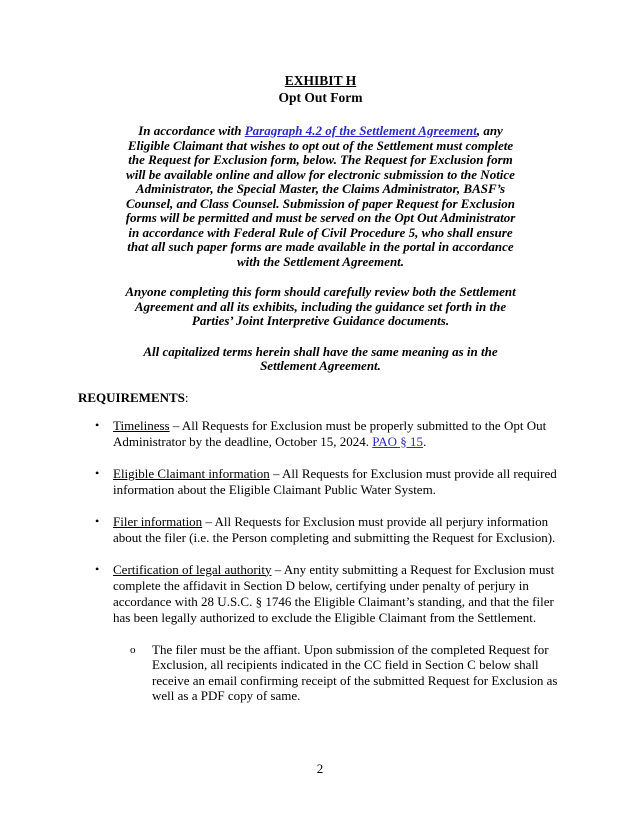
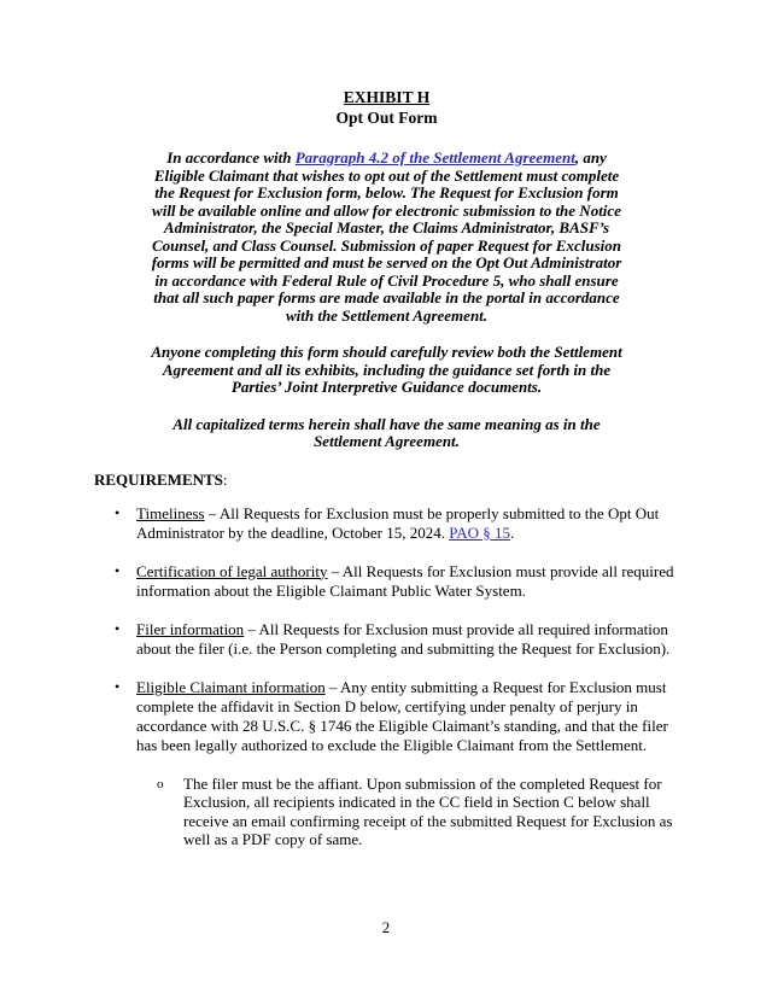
  EXHIBIT H
  Opt Out Form
  In accordance with Paragraph 4.2 of the Settlement Agreement, any Eligible Claimant that wishes to opt out of the Settlement must complete the Request for Exclusion form, below. The Request for Exclusion form will be available online and allow for electronic submission to the Notice Administrator, the Special Master, the Claims Administrator, BASF’s Counsel, and Class Counsel. Submission of paper Request for Exclusion forms will be permitted and must be served on the Opt Out Administrator in accordance with Federal Rule of Civil Procedure 5, who shall ensure that all such paper forms are made available in the portal in accordance with the Settlement Agreement.
  Anyone completing this form should carefully review both the Settlement Agreement and all its exhibits, including the guidance set forth in the Parties’ Joint Interpretive Guidance documents.
  All capitalized terms herein shall have the same meaning as in the Settlement Agreement.
  REQUIREMENTS:
  •
  Timeliness – All Requests for Exclusion must be properly submitted to the Opt Out Administrator by the deadline, October 15, 2024. PAO § 15.
  •
- Eligible Claimant information – All Requests for Exclusion must provide all required information about the Eligible Claimant Public Water System.
+ Certification of legal authority – All Requests for Exclusion must provide all required information about the Eligible Claimant Public Water System.
  •
- Filer information – All Requests for Exclusion must provide all perjury information about the filer (i.e. the Person completing and submitting the Request for Exclusion).
+ Filer information – All Requests for Exclusion must provide all required information about the filer (i.e. the Person completing and submitting the Request for Exclusion).
  •
- Certification of legal authority – Any entity submitting a Request for Exclusion must complete the affidavit in Section D below, certifying under penalty of perjury in accordance with 28 U.S.C. § 1746 the Eligible Claimant’s standing, and that the filer has been legally authorized to exclude the Eligible Claimant from the Settlement.
+ Eligible Claimant information – Any entity submitting a Request for Exclusion must complete the affidavit in Section D below, certifying under penalty of perjury in accordance with 28 U.S.C. § 1746 the Eligible Claimant’s standing, and that the filer has been legally authorized to exclude the Eligible Claimant from the Settlement.
  o
  The filer must be the affiant. Upon submission of the completed Request for Exclusion, all recipients indicated in the CC field in Section C below shall receive an email confirming receipt of the submitted Request for Exclusion as well as a PDF copy of same.
  2
